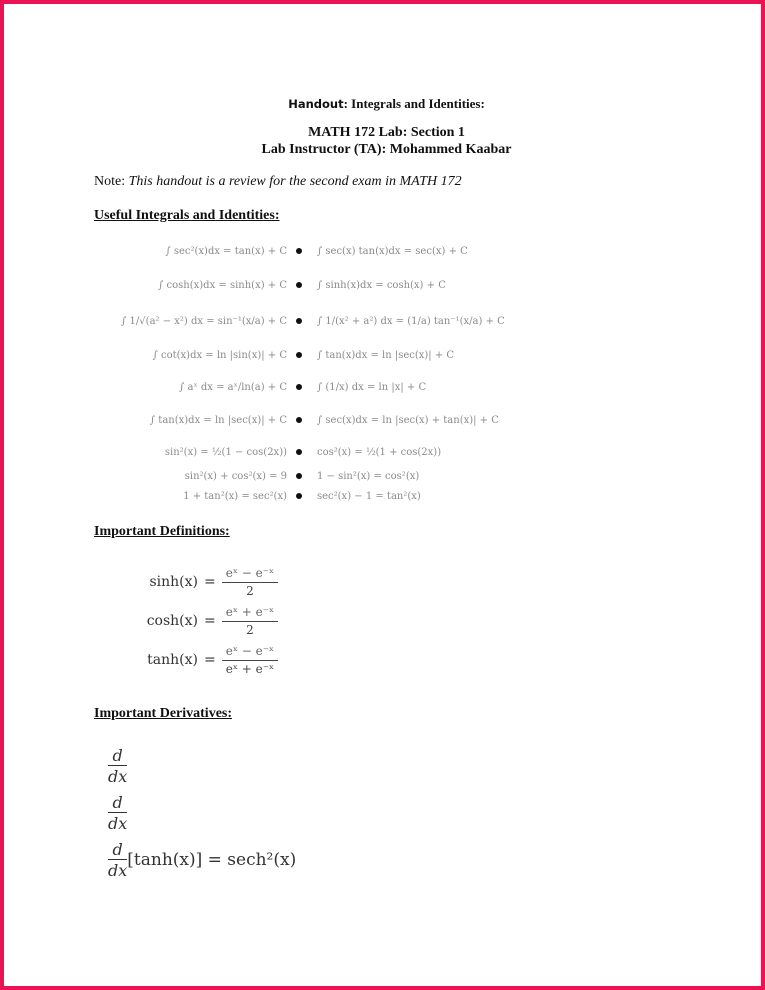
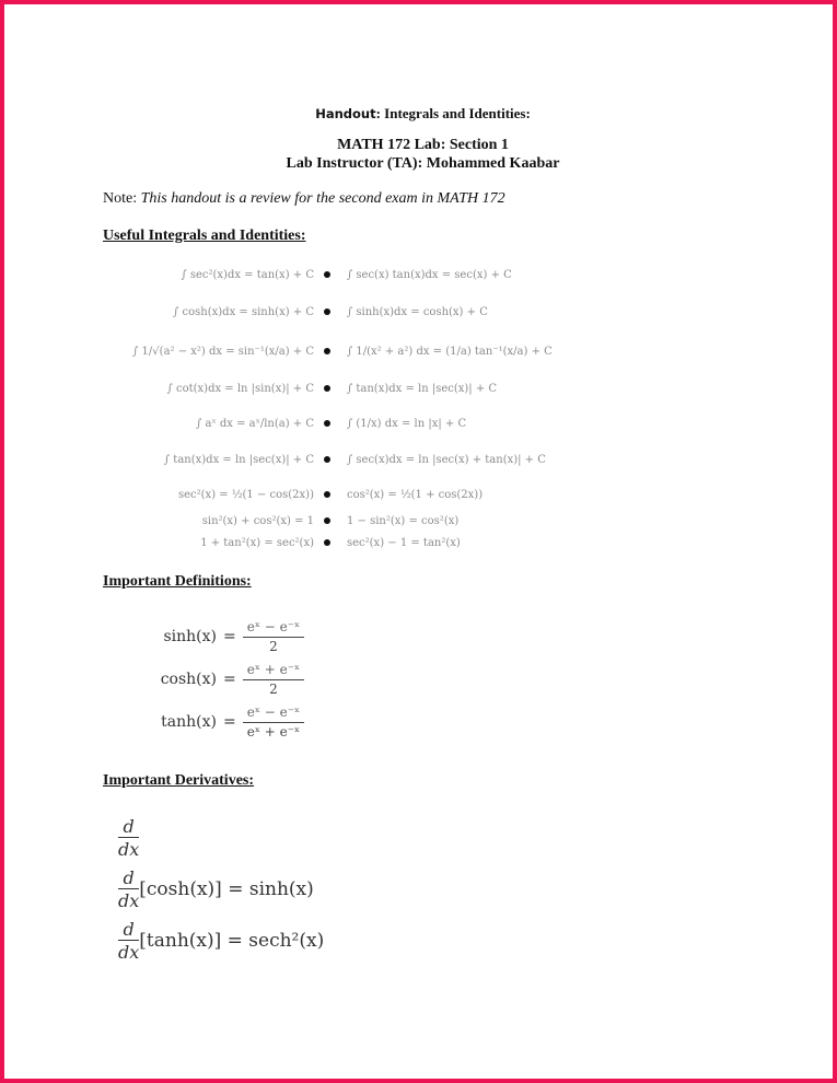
  Handout: Integrals and Identities:
  MATH 172 Lab: Section 1
  Lab Instructor (TA): Mohammed Kaabar
  Note: This handout is a review for the second exam in MATH 172
  Useful Integrals and Identities:
  ∫ sec²(x)dx = tan(x) + C
  ∫ sec(x) tan(x)dx = sec(x) + C
  ∫ cosh(x)dx = sinh(x) + C
  ∫ sinh(x)dx = cosh(x) + C
  ∫ 1/√(a² − x²) dx = sin⁻¹(x/a) + C
  ∫ 1/(x² + a²) dx = (1/a) tan⁻¹(x/a) + C
  ∫ cot(x)dx = ln |sin(x)| + C
  ∫ tan(x)dx = ln |sec(x)| + C
  ∫ aˣ dx = aˣ/ln(a) + C
  ∫ (1/x) dx = ln |x| + C
  ∫ tan(x)dx = ln |sec(x)| + C
  ∫ sec(x)dx = ln |sec(x) + tan(x)| + C
- sin²(x) = ½(1 − cos(2x))
+ sec²(x) = ½(1 − cos(2x))
  cos²(x) = ½(1 + cos(2x))
- sin²(x) + cos²(x) = 9
+ sin²(x) + cos²(x) = 1
  1 − sin²(x) = cos²(x)
  1 + tan²(x) = sec²(x)
  sec²(x) − 1 = tan²(x)
  Important Definitions:
  sinh(x) =
  eˣ − e⁻ˣ
  2
  cosh(x) =
  eˣ + e⁻ˣ
  2
  tanh(x) =
  eˣ − e⁻ˣ
  eˣ + e⁻ˣ
  Important Derivatives:
  d
  dx
  d
  dx
+ [cosh(x)] = sinh(x)
  d
  dx
  [tanh(x)] = sech²(x)
